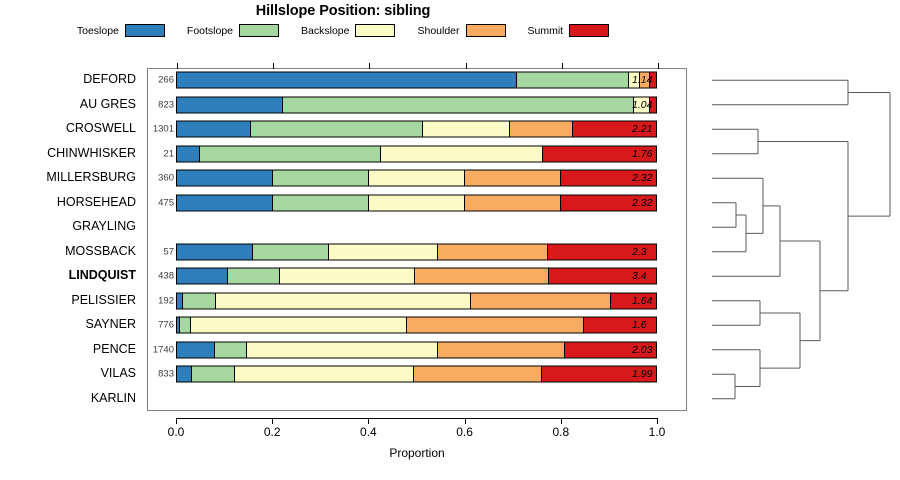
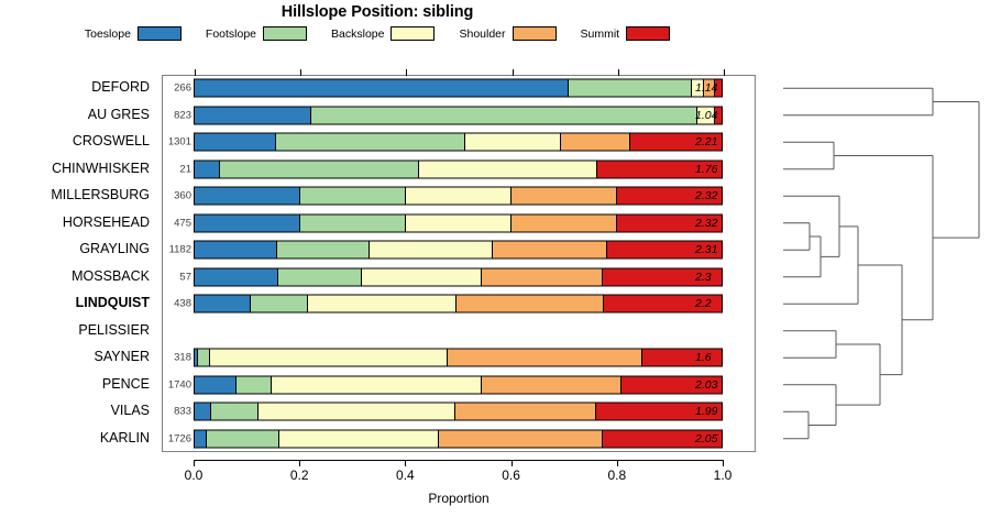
  Hillslope Position: sibling
  Toeslope
  Footslope
  Backslope
  Shoulder
  Summit
  DEFORD
  AU GRES
  CROSWELL
  CHINWHISKER
  MILLERSBURG
  HORSEHEAD
  GRAYLING
  MOSSBACK
  LINDQUIST
  PELISSIER
  SAYNER
  PENCE
  VILAS
  KARLIN
  266
  1.14
  823
  1.04
  1301
  2.21
  21
  1.76
  360
  2.32
  475
  2.32
+ 1182
+ 2.31
  57
  2.3
  438
- 3.4
+ 2.2
- 192
- 1.64
- 776
+ 318
  1.6
  1740
  2.03
  833
  1.99
+ 1726
+ 2.05
  0.0
  0.2
  0.4
  0.6
  0.8
  1.0
  Proportion
